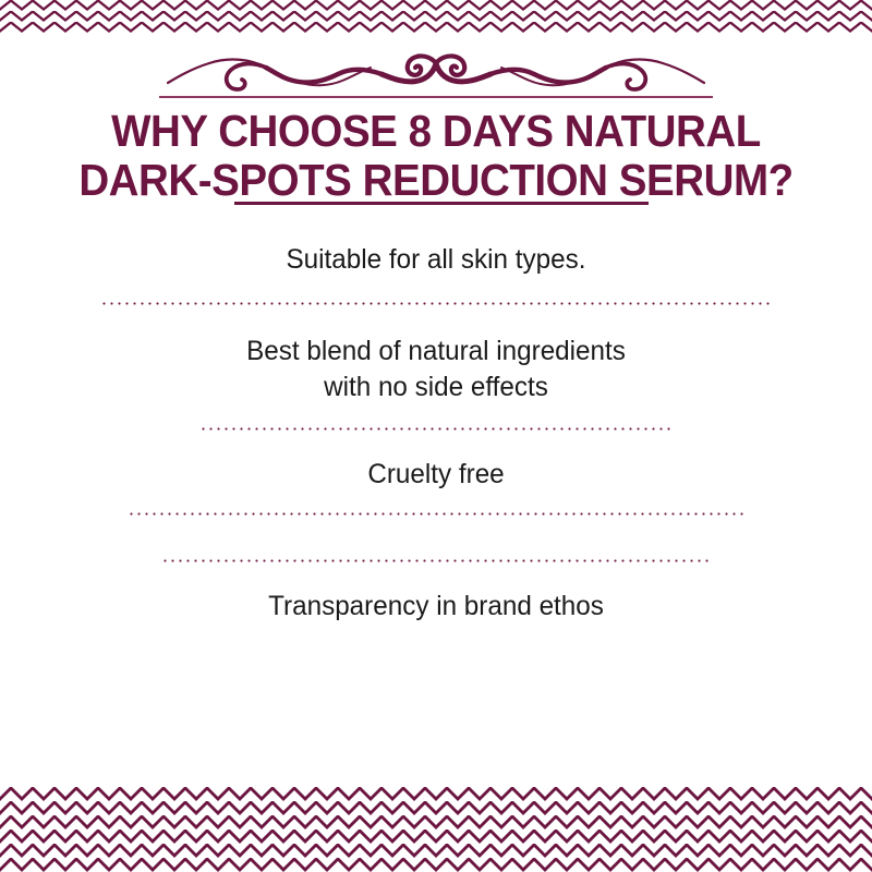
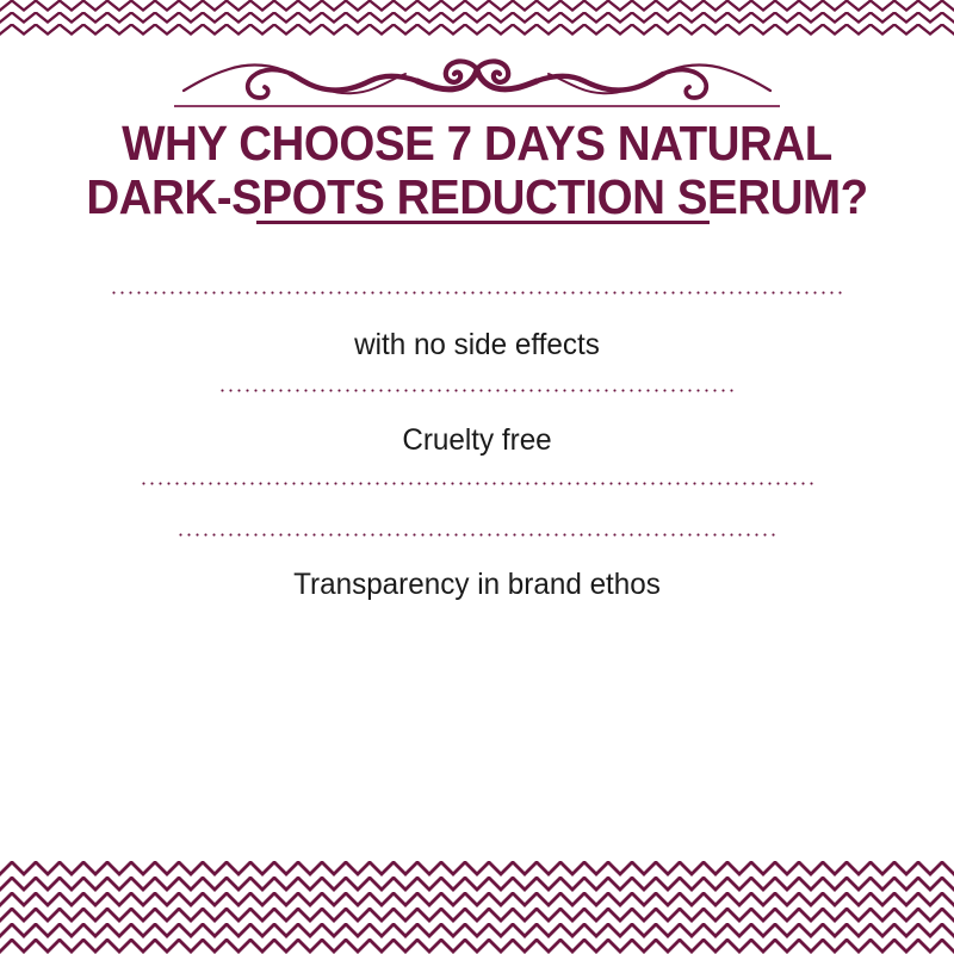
- WHY CHOOSE 8 DAYS NATURAL
+ WHY CHOOSE 7 DAYS NATURAL
  DARK-SPOTS REDUCTION SERUM?
- Suitable for all skin types.
- Best blend of natural ingredients
  with no side effects
  Cruelty free
  Transparency in brand ethos
